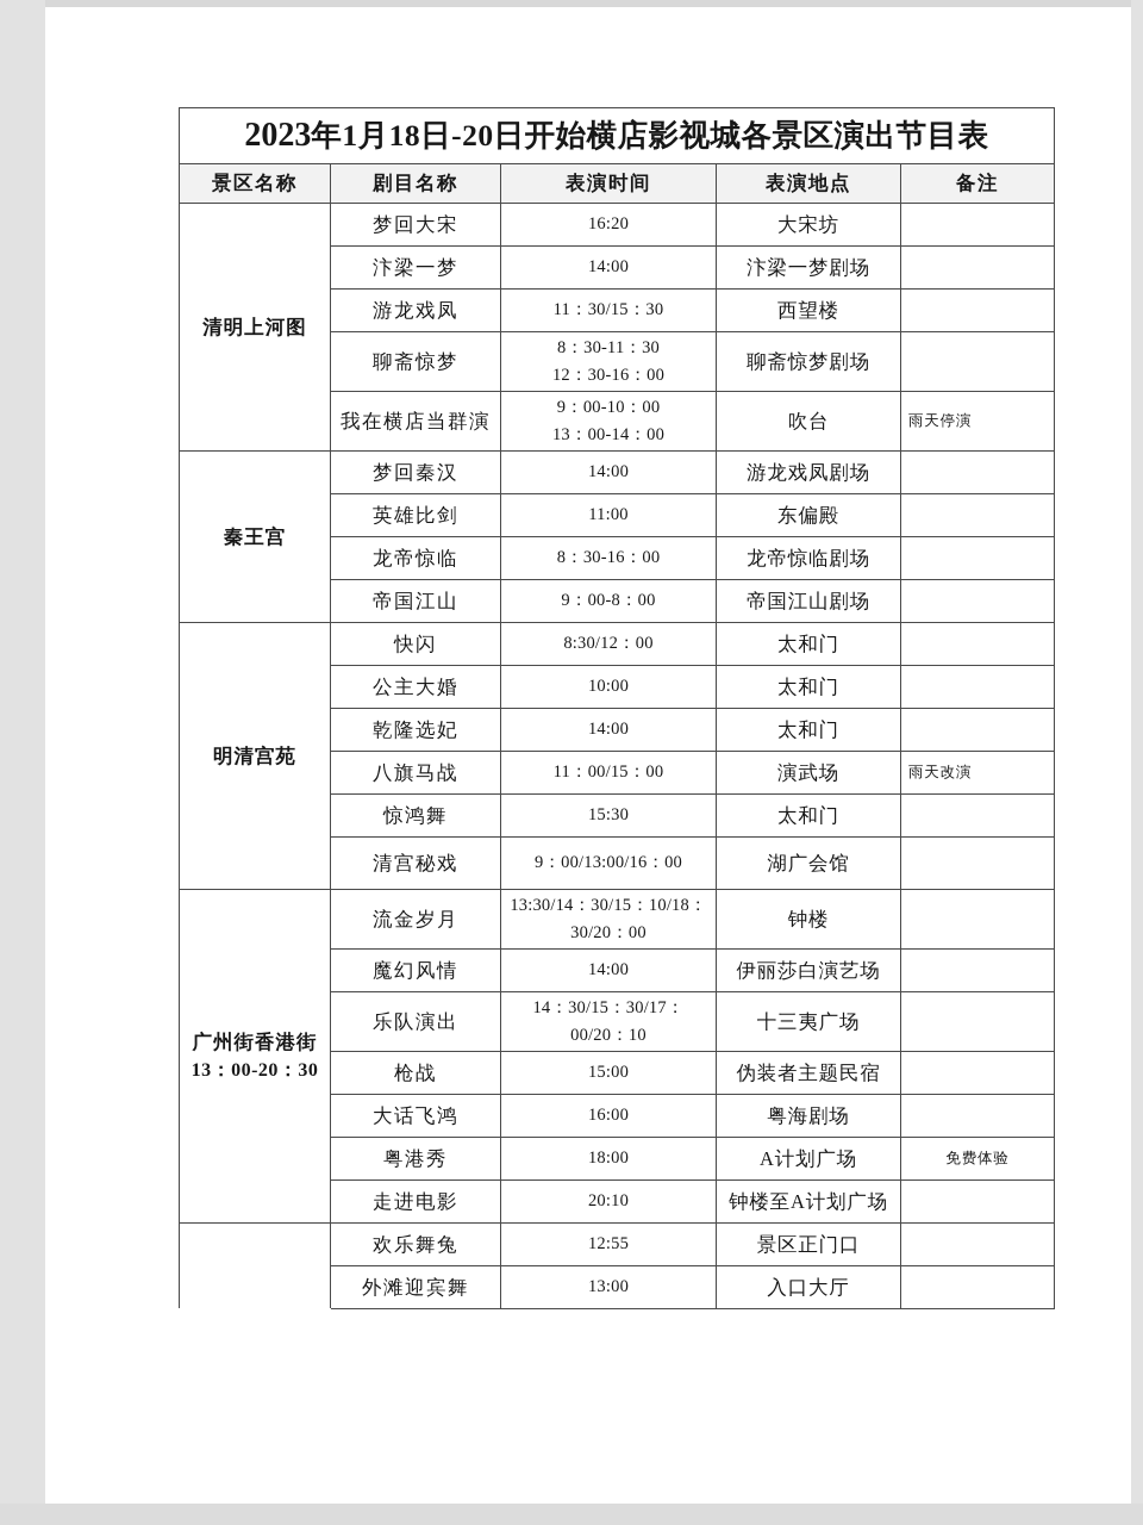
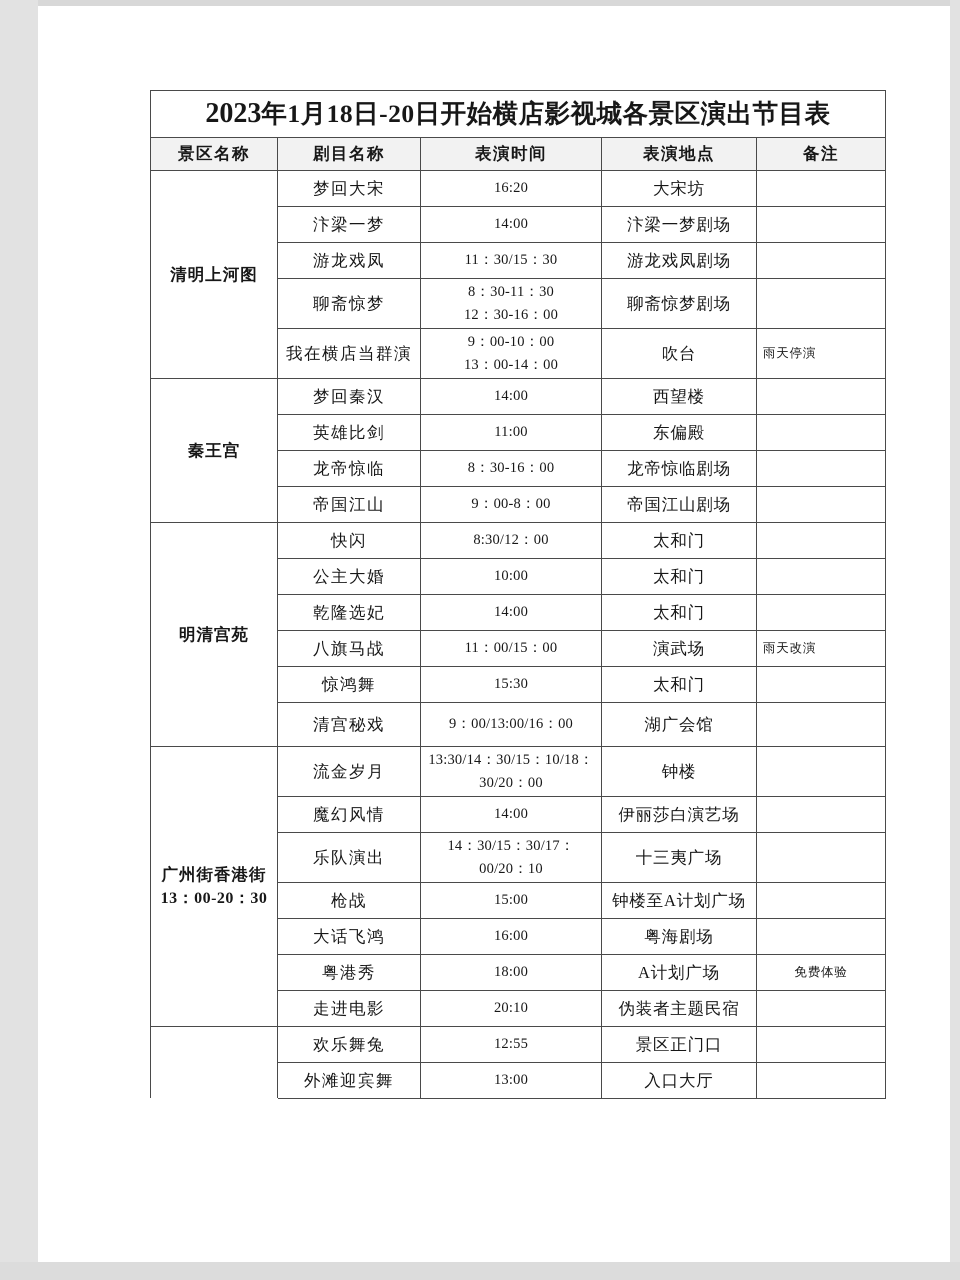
  2023年1月18日-20日开始横店影视城各景区演出节目表
  景区名称	剧目名称	表演时间	表演地点	备注
  清明上河图	梦回大宋	16:20	大宋坊
  汴梁一梦	14:00	汴梁一梦剧场
- 游龙戏凤	11：30/15：30	西望楼
+ 游龙戏凤	11：30/15：30	游龙戏凤剧场
  聊斋惊梦	8：30-11：3012：30-16：00	聊斋惊梦剧场
  我在横店当群演	9：00-10：0013：00-14：00	吹台	雨天停演
- 秦王宫	梦回秦汉	14:00	游龙戏凤剧场
+ 秦王宫	梦回秦汉	14:00	西望楼
  英雄比剑	11:00	东偏殿
  龙帝惊临	8：30-16：00	龙帝惊临剧场
  帝国江山	9：00-8：00	帝国江山剧场
  明清宫苑	快闪	8:30/12：00	太和门
  公主大婚	10:00	太和门
  乾隆选妃	14:00	太和门
  八旗马战	11：00/15：00	演武场	雨天改演
  惊鸿舞	15:30	太和门
  清宫秘戏	9：00/13:00/16：00	湖广会馆
  广州街香港街13：00-20：30	流金岁月	13:30/14：30/15：10/18：30/20：00	钟楼
  魔幻风情	14:00	伊丽莎白演艺场
  乐队演出	14：30/15：30/17：00/20：10	十三夷广场
- 枪战	15:00	伪装者主题民宿
+ 枪战	15:00	钟楼至A计划广场
  大话飞鸿	16:00	粤海剧场
  粤港秀	18:00	A计划广场	免费体验
- 走进电影	20:10	钟楼至A计划广场
+ 走进电影	20:10	伪装者主题民宿
  	欢乐舞兔	12:55	景区正门口
  外滩迎宾舞	13:00	入口大厅
